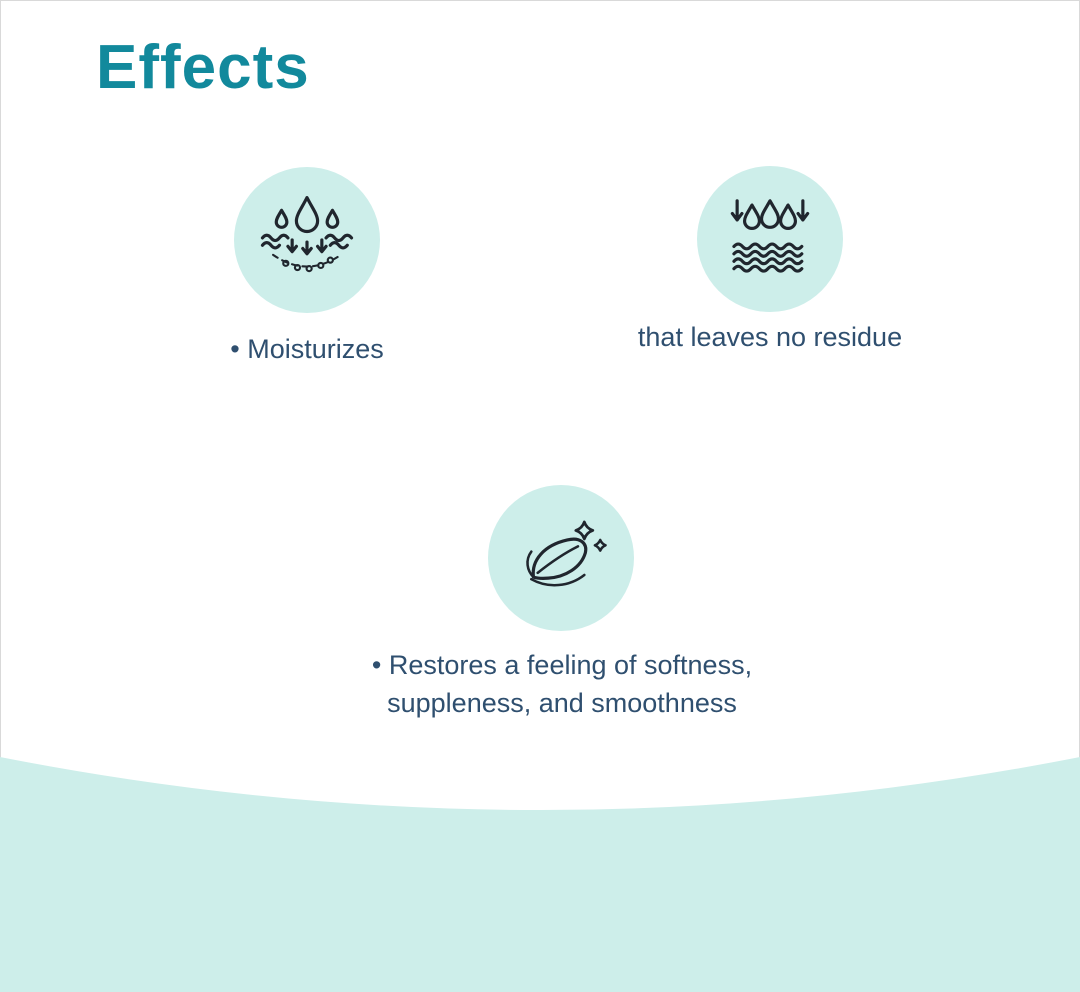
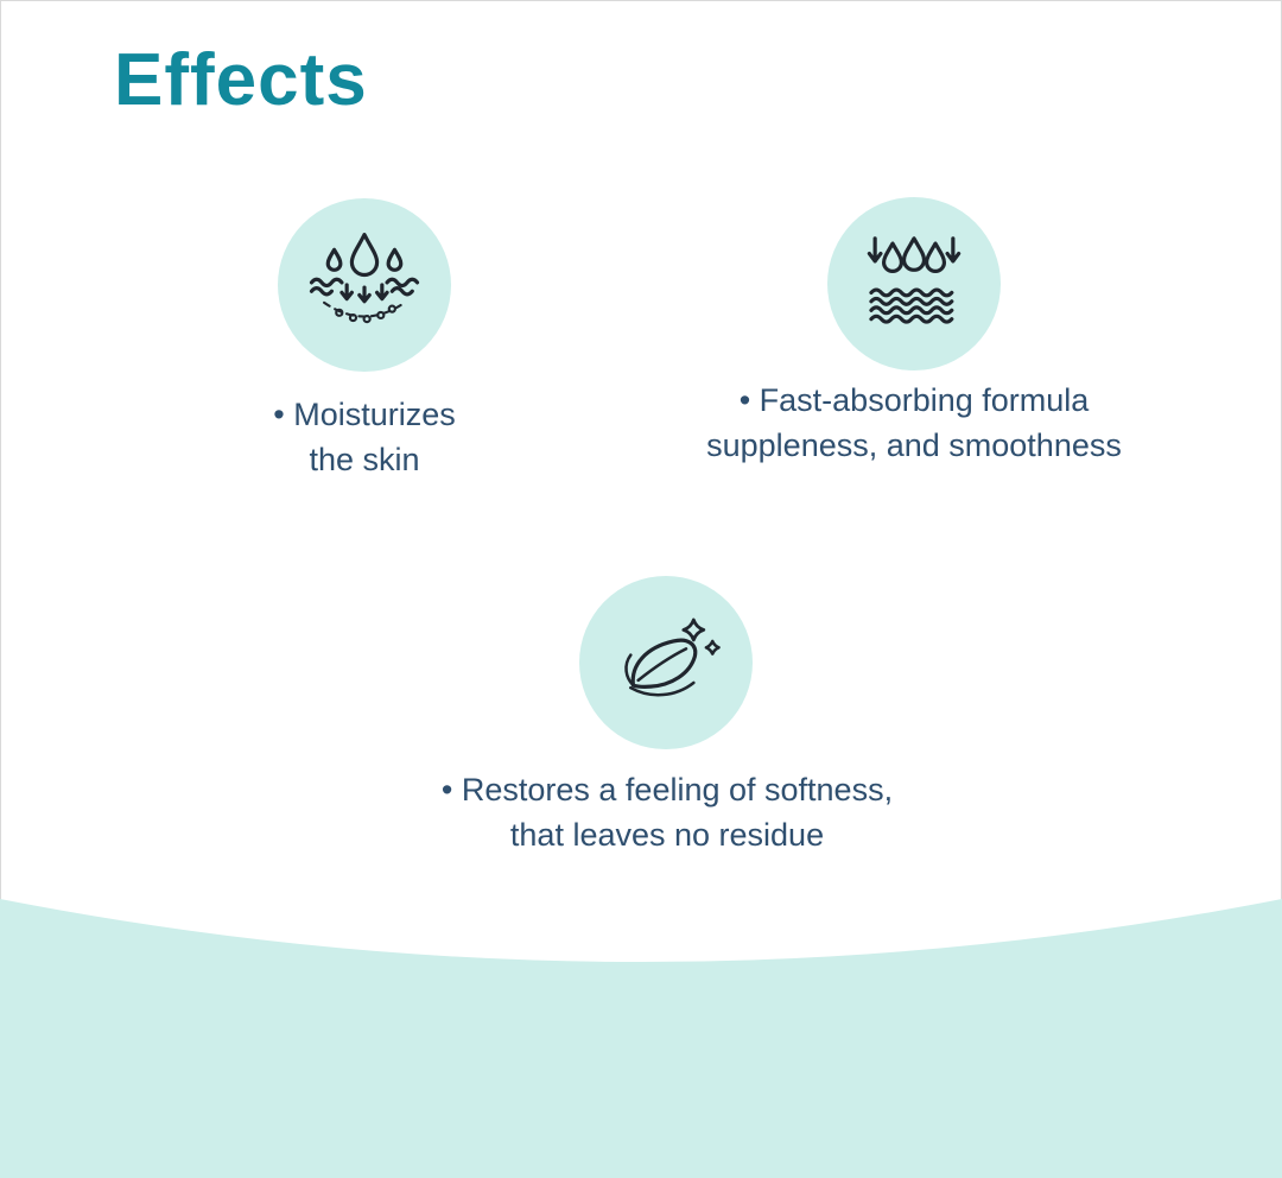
  Effects
  • Moisturizes
+ the skin
+ • Fast-absorbing formula
- that leaves no residue
+ suppleness, and smoothness
  • Restores a feeling of softness,
- suppleness, and smoothness
+ that leaves no residue
